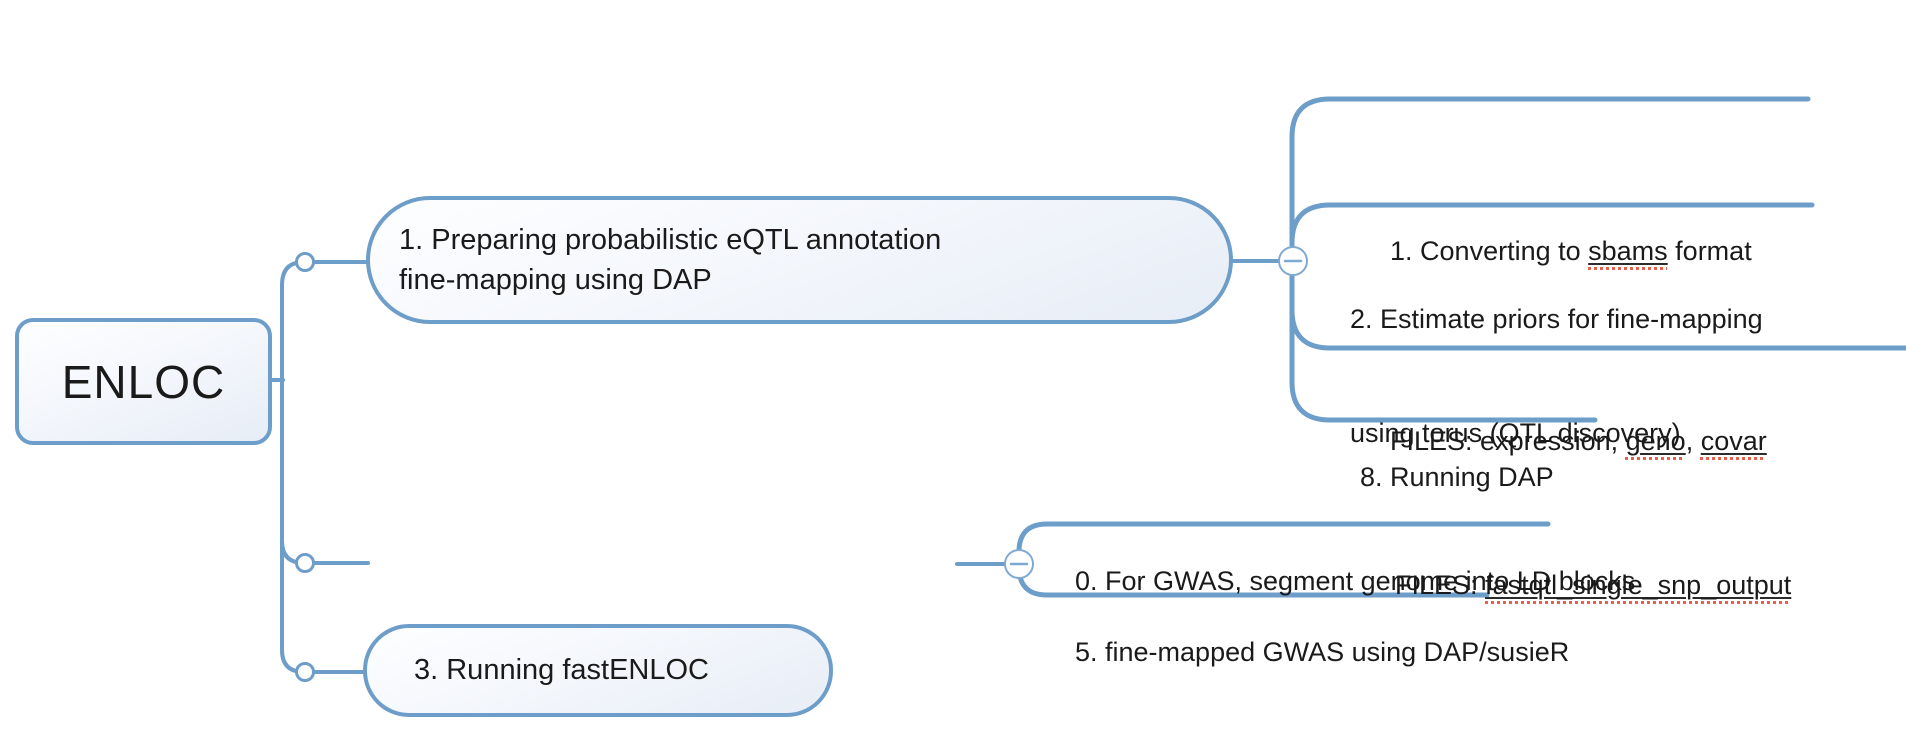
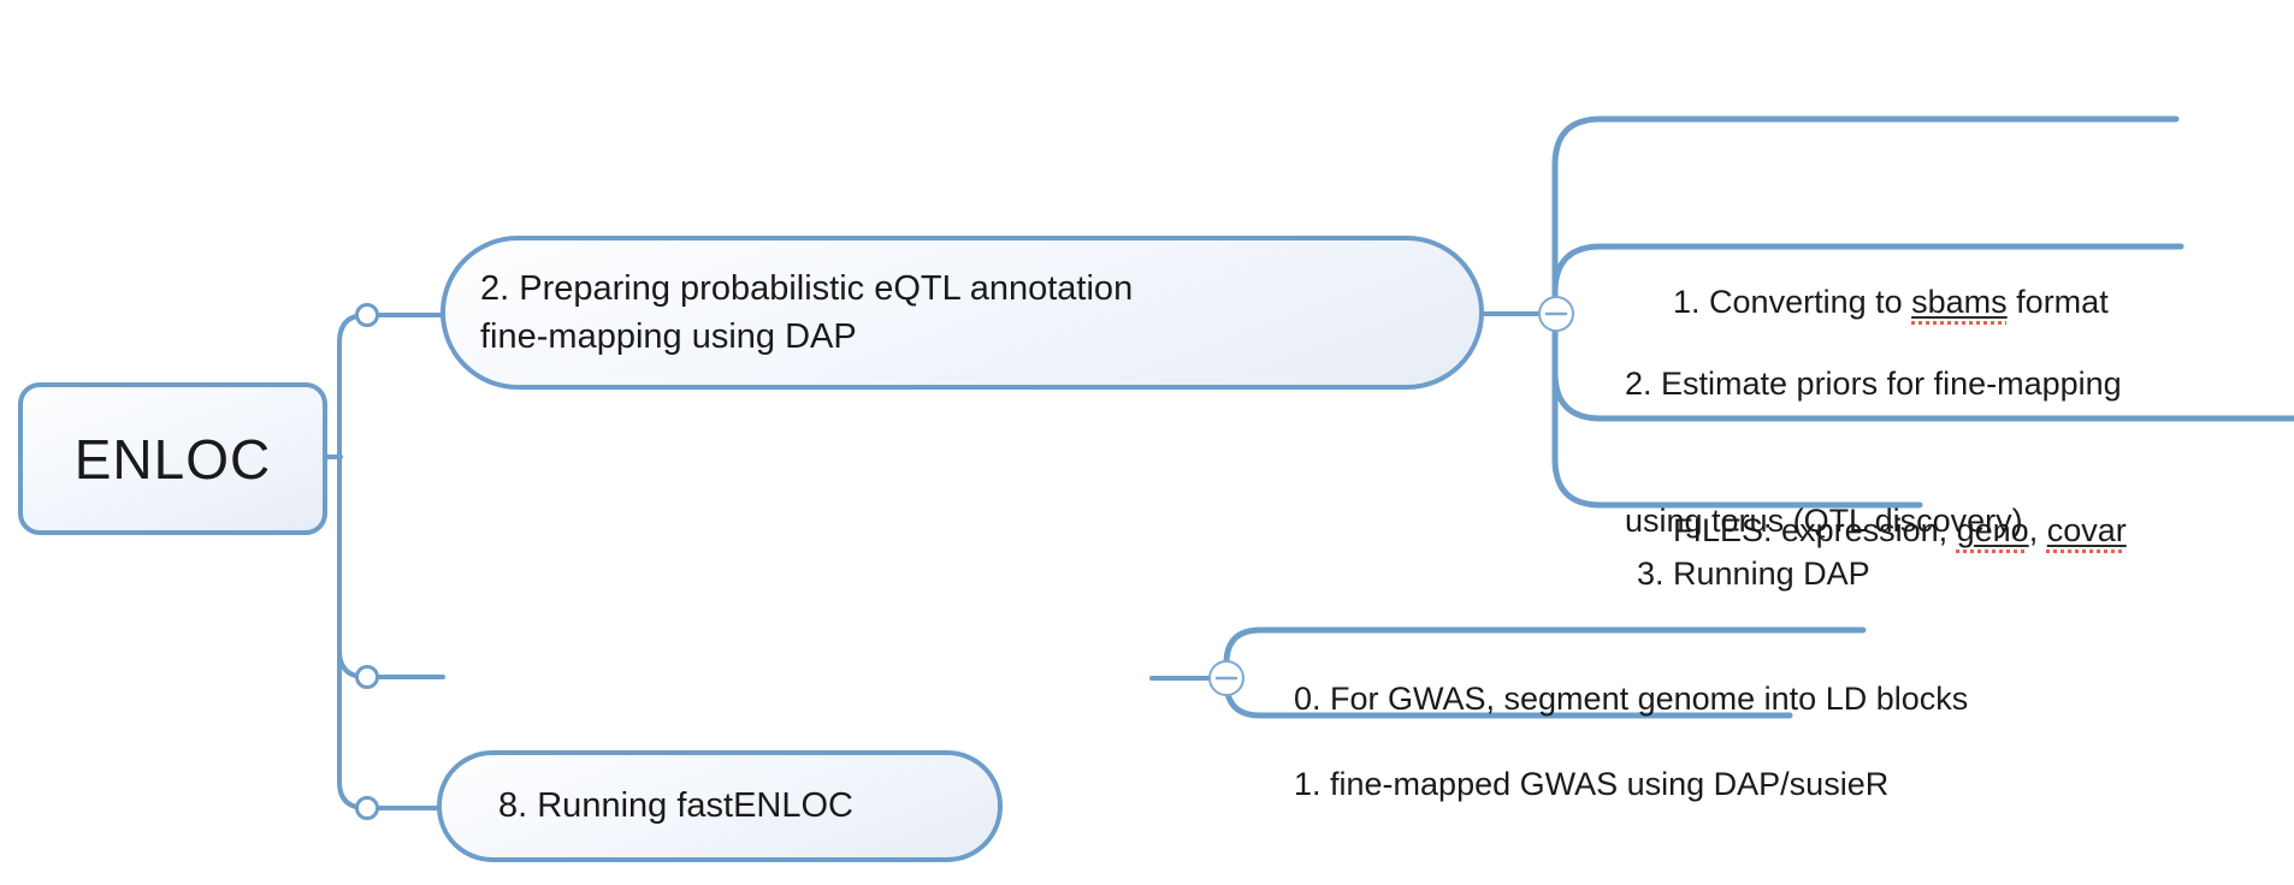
  ENLOC
- 1. Preparing probabilistic eQTL annotation
+ 2. Preparing probabilistic eQTL annotation
  fine-mapping using DAP
- 3. Running fastENLOC
+ 8. Running fastENLOC
  1. Converting to sbams format
  FILES: expression, geno, covar
  2. Estimate priors for fine-mapping
  using torus (QTL discovery)
- FILES: fastqtl_single_snp_output
- 8. Running DAP
+ 3. Running DAP
  0. For GWAS, segment genome into LD blocks
- 5. fine-mapped GWAS using DAP/susieR
+ 1. fine-mapped GWAS using DAP/susieR
